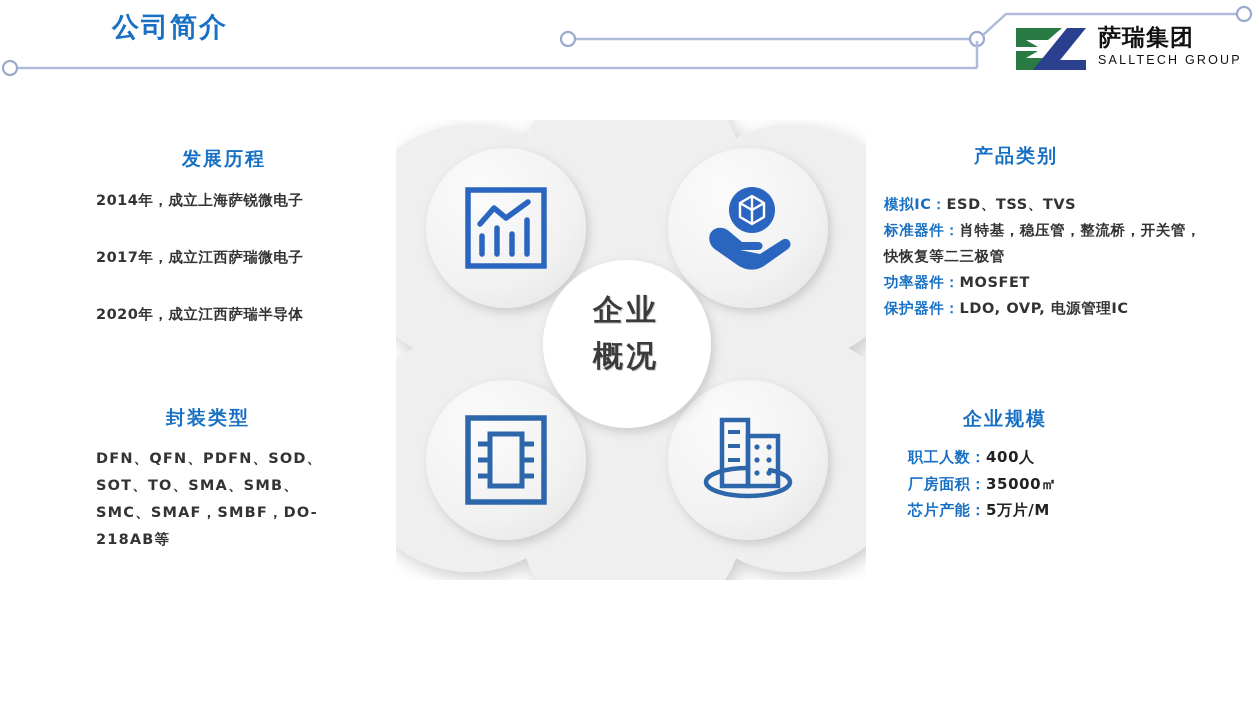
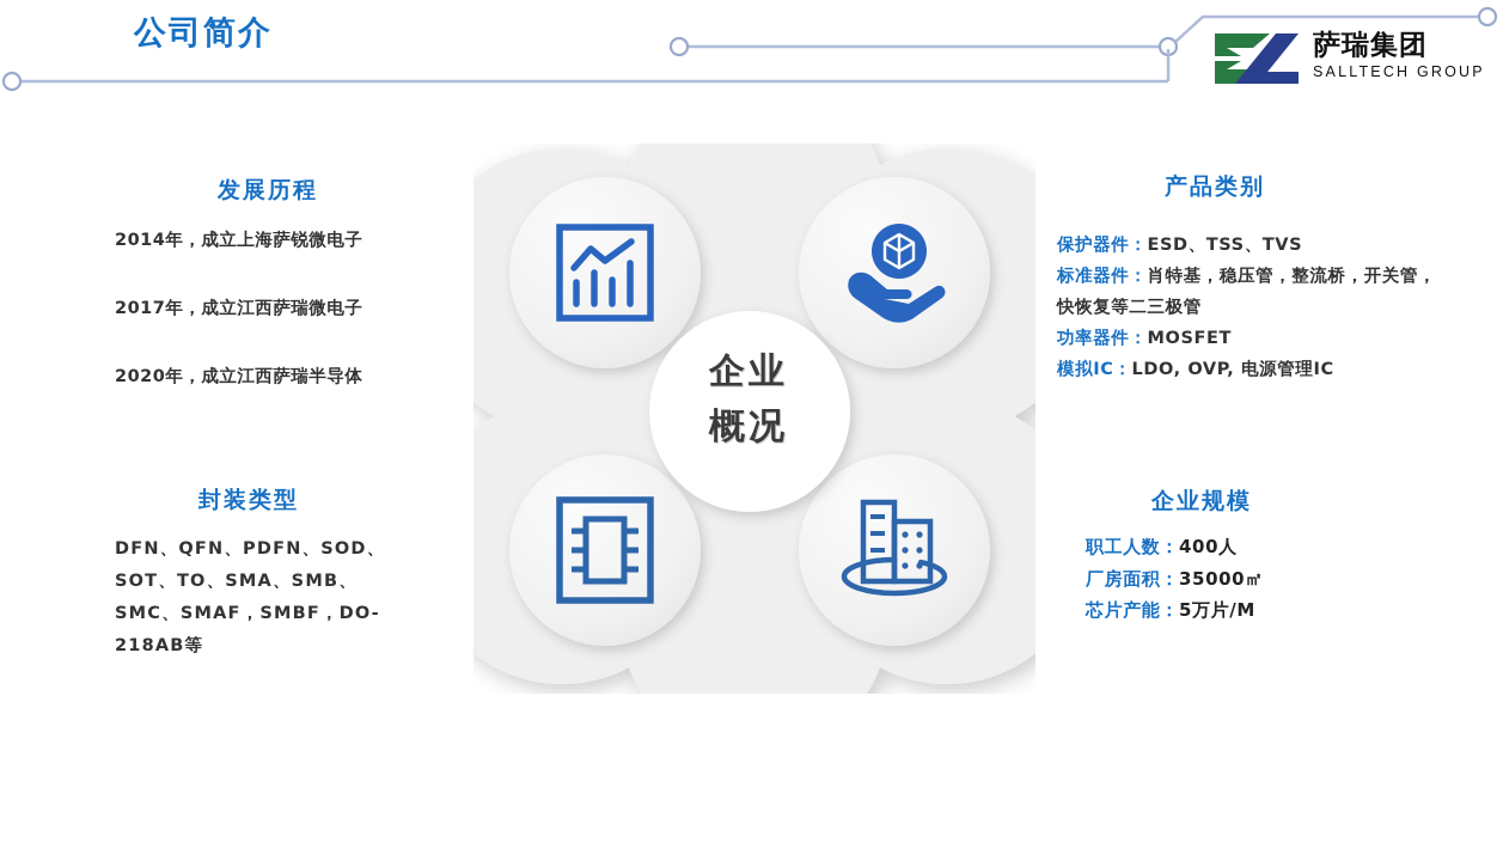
  公司简介
  萨瑞集团
  SALLTECH GROUP
  发展历程
  2014年，成立上海萨锐微电子
  2017年，成立江西萨瑞微电子
  2020年，成立江西萨瑞半导体
  封装类型
  DFN、QFN、PDFN、SOD、SOT、TO、SMA、SMB、SMC、SMAF，SMBF，DO-218AB等
  产品类别
- 模拟IC：ESD、TSS、TVS
+ 保护器件：ESD、TSS、TVS
  标准器件：肖特基，稳压管，整流桥，开关管，快恢复等二三极管
  功率器件：MOSFET
- 保护器件：LDO, OVP, 电源管理IC
+ 模拟IC：LDO, OVP, 电源管理IC
  企业规模
  职工人数：400人
  厂房面积：35000㎡
  芯片产能：5万片/M
  企业
  概况
